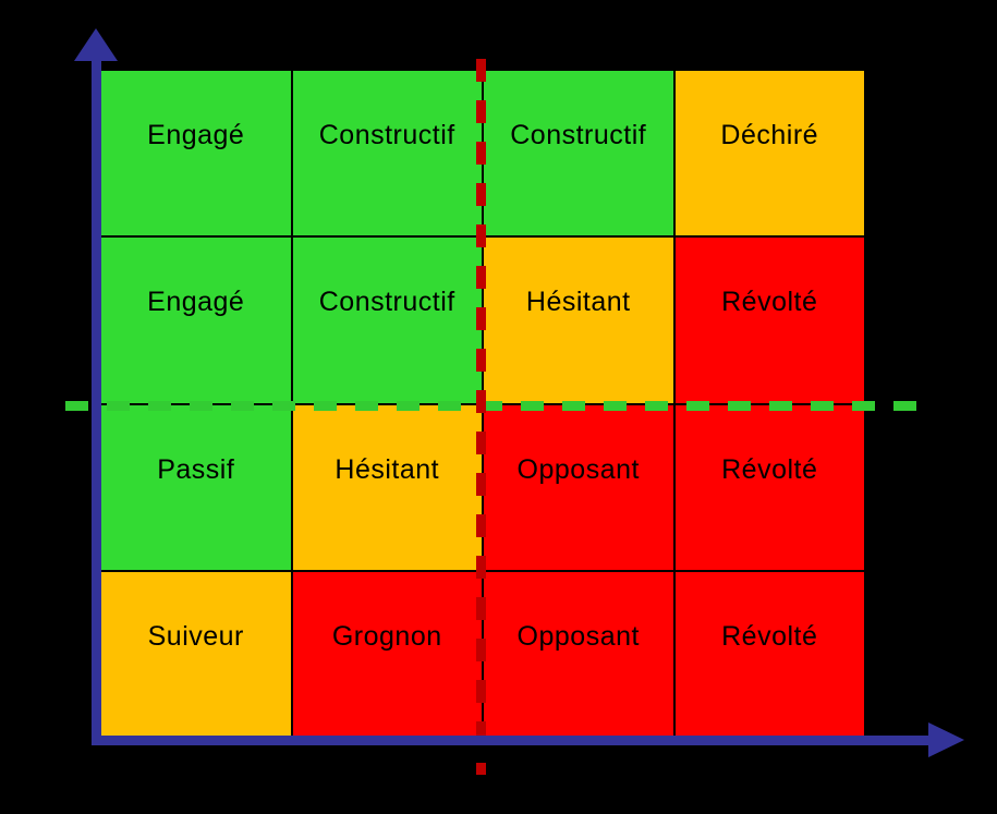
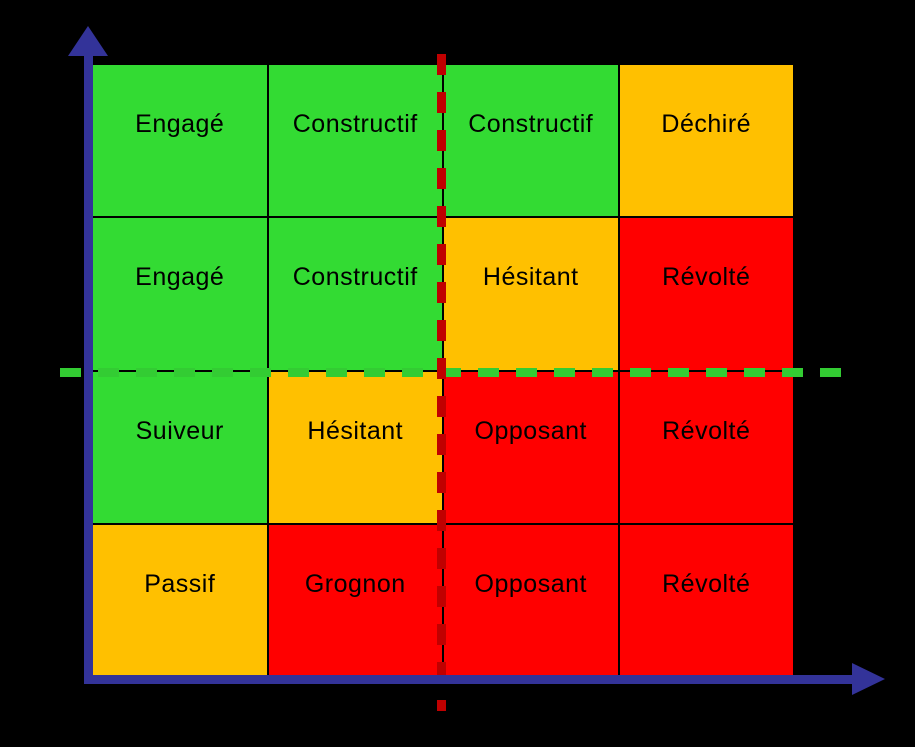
  Engagé
  Constructif
  Constructif
  Déchiré
  Engagé
  Constructif
  Hésitant
  Révolté
- Passif
+ Suiveur
  Hésitant
  Opposant
  Révolté
- Suiveur
+ Passif
  Grognon
  Opposant
  Révolté
